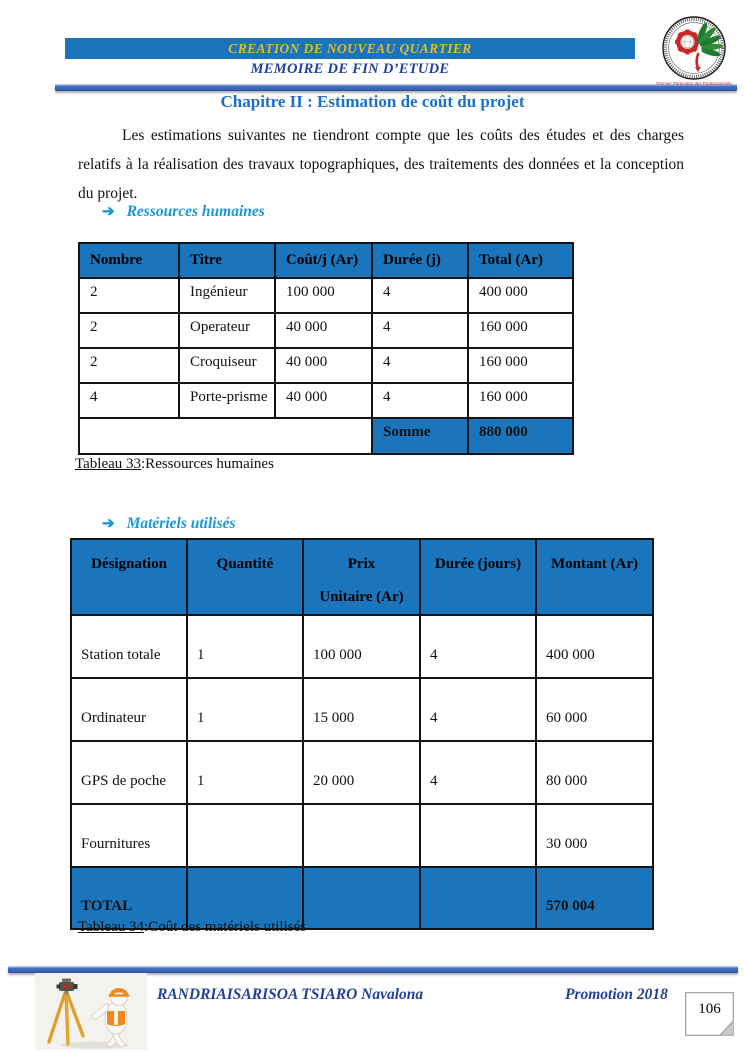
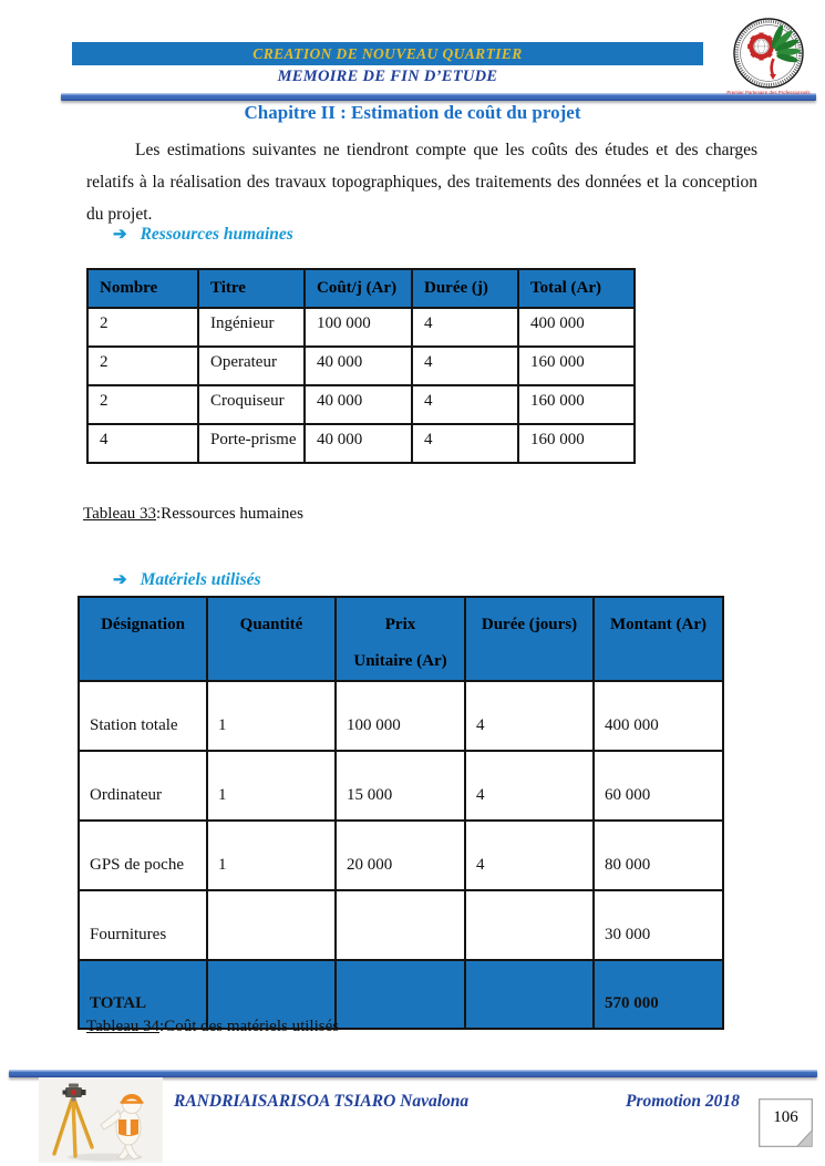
  CREATION DE NOUVEAU QUARTIER
  MEMOIRE DE FIN D’ETUDE
  Chapitre II : Estimation de coût du projet
  Les estimations suivantes ne tiendront compte que les coûts des études et des charges relatifs à la réalisation des travaux topographiques, des traitements des données et la conception du projet.
  ➔ Ressources humaines
  Nombre	Titre	Coût/j (Ar)	Durée (j)	Total (Ar)
  2	Ingénieur	100 000	4	400 000
  2	Operateur	40 000	4	160 000
  2	Croquiseur	40 000	4	160 000
  4	Porte-prisme	40 000	4	160 000
- 	Somme	880 000
  Tableau 33:Ressources humaines
  ➔ Matériels utilisés
  Désignation	Quantité	Prix Unitaire (Ar)	Durée (jours)	Montant (Ar)
  Station totale	1	100 000	4	400 000
  Ordinateur	1	15 000	4	60 000
  GPS de poche	1	20 000	4	80 000
  Fournitures				30 000
- TOTAL				570 004
+ TOTAL				570 000
  Tableau 34:Coût des matériels utilisés
  RANDRIAISARISOA TSIARO Navalona
  Promotion 2018
  106
